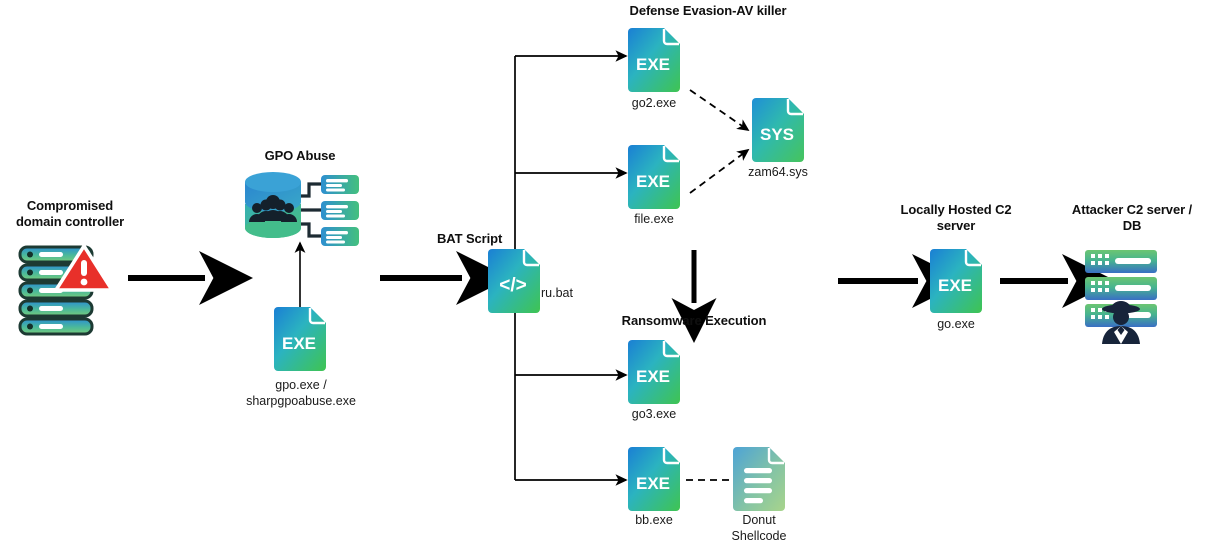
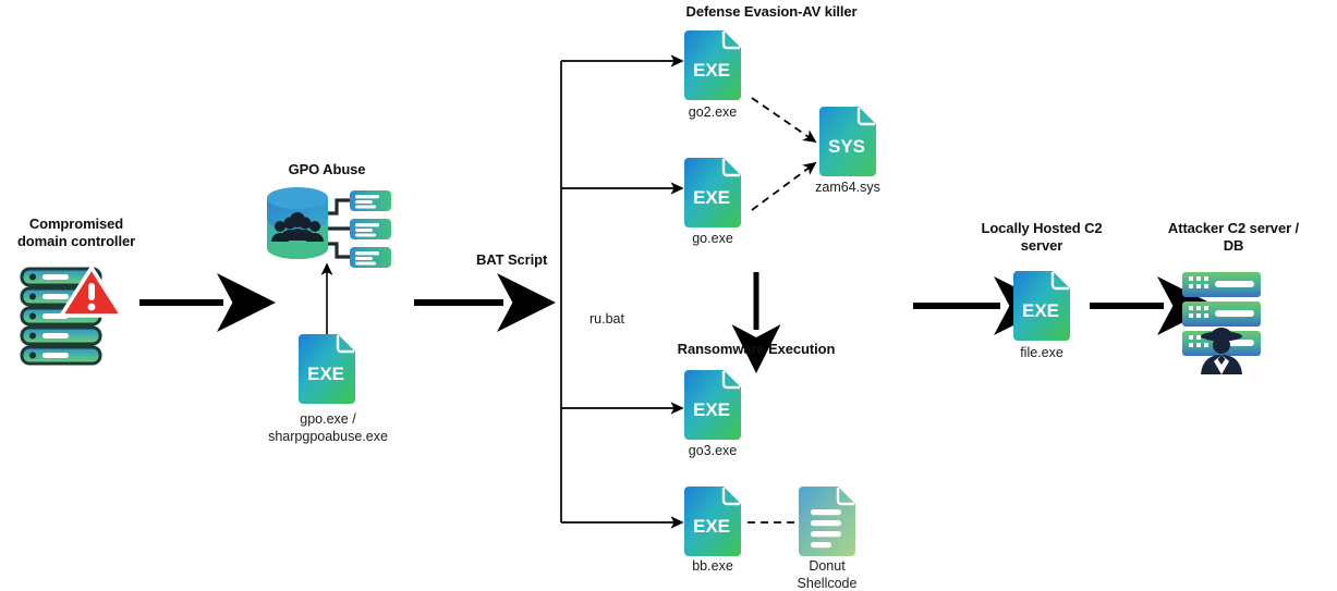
  Compromised
  domain controller
  GPO Abuse
  EXE
  gpo.exe /
  sharpgpoabuse.exe
  BAT Script
- </>
  ru.bat
  Defense Evasion-AV killer
  EXE
  go2.exe
  EXE
- file.exe
+ go.exe
  SYS
  zam64.sys
  Ransomware Execution
  EXE
  go3.exe
  EXE
  bb.exe
  Donut
  Shellcode
  Locally Hosted C2
  server
  EXE
- go.exe
+ file.exe
  Attacker C2 server /
  DB
